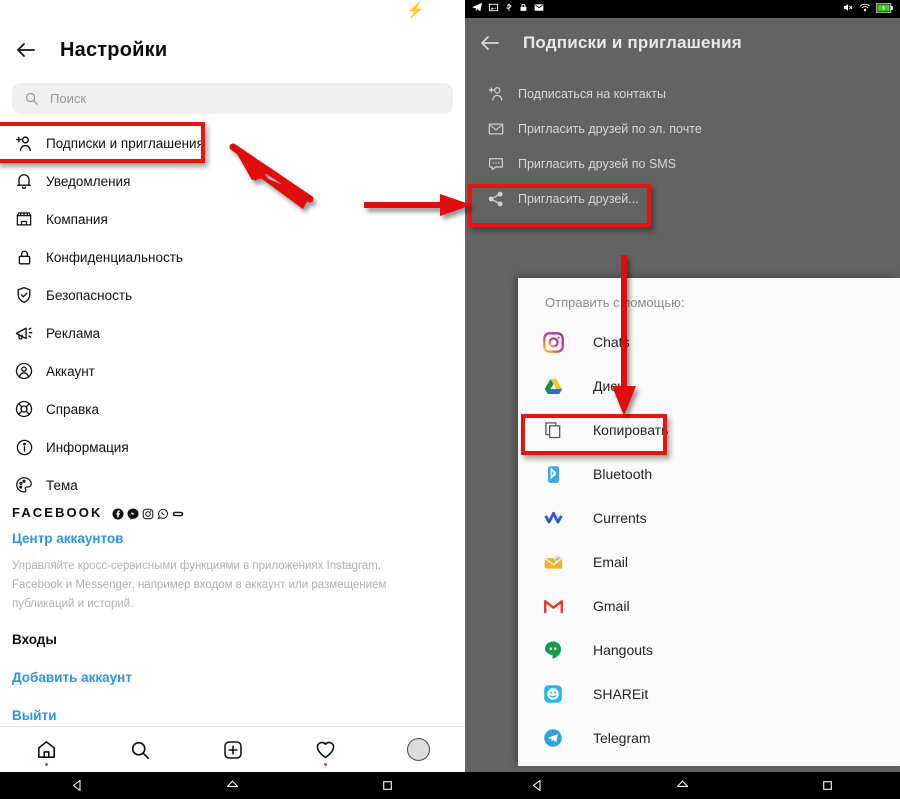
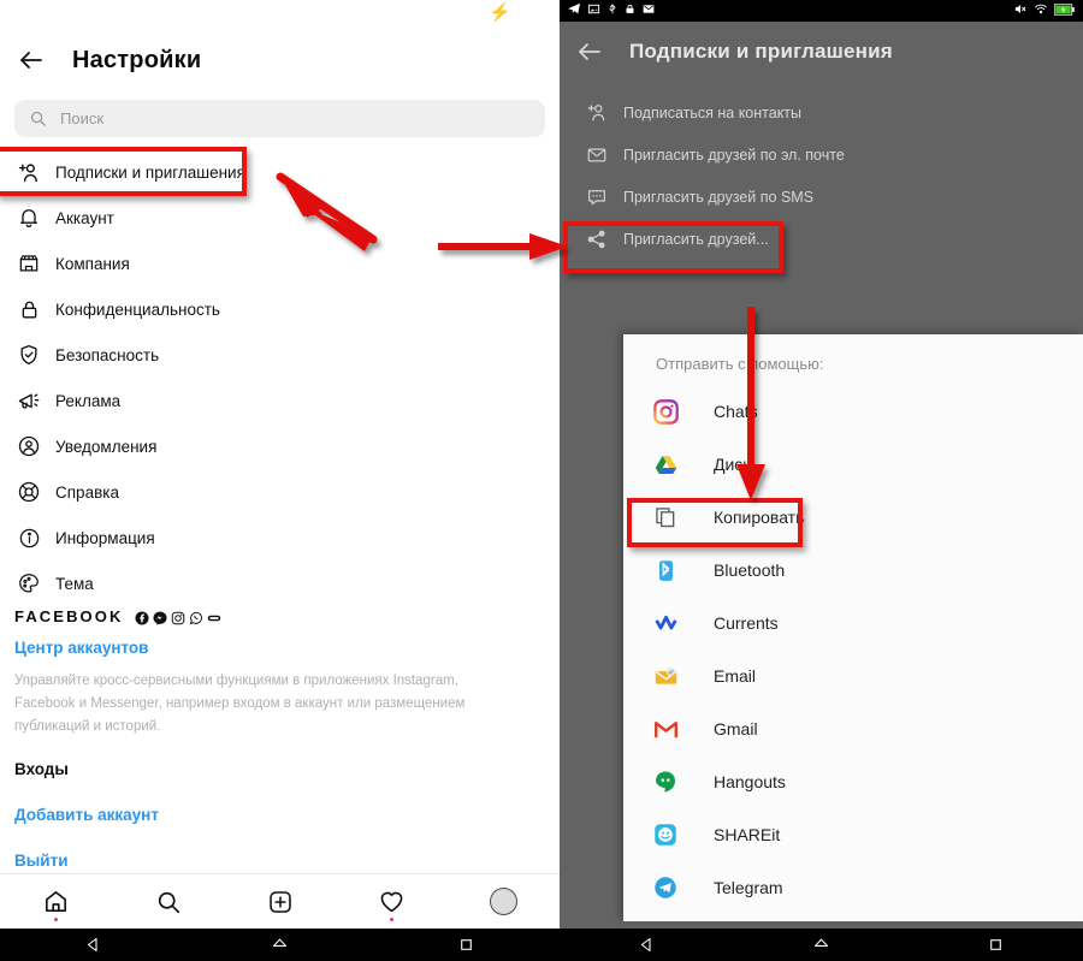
  ⚡
  Настройки
  Поиск
  Подписки и приглашения
- Уведомления
+ Аккаунт
  Компания
  Конфиденциальность
  Безопасность
  Реклама
- Аккаунт
+ Уведомления
  Справка
  Информация
  Тема
  FACEBOOK
  Центр аккаунтов
  Управляйте кросс-сервисными функциями в приложениях Instagram, Facebook и Messenger, например входом в аккаунт или размещением публикаций и историй.
  Входы
  Добавить аккаунт
  Выйти
  Подписки и приглашения
  Подписаться на контакты
  Пригласить друзей по эл. почте
  Пригласить друзей по SMS
  Пригласить друзей...
  Отправить сомощью:
  Chat
  Копировать
  Bluetooth
  Currents
  Email
  Gmail
  Hangouts
  SHAREit
  Telegram
